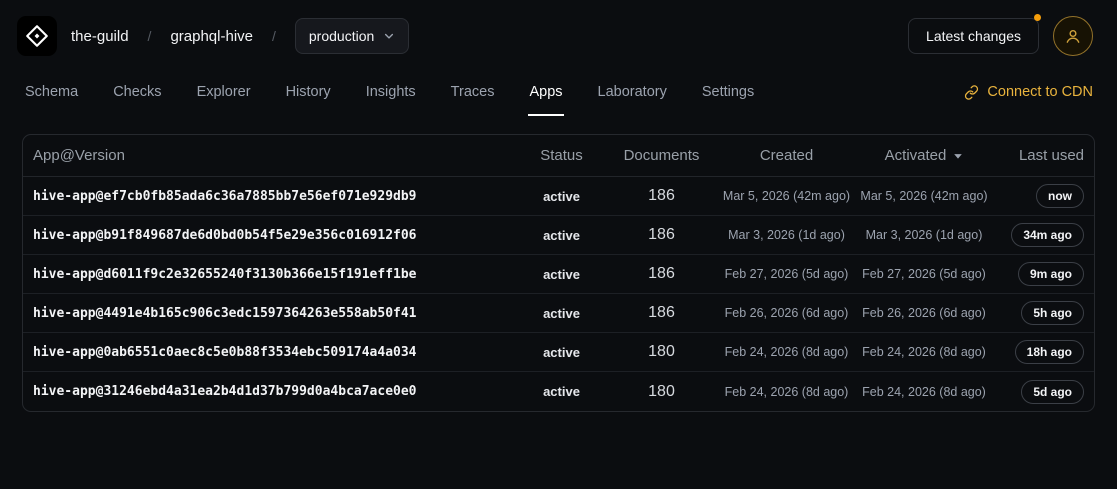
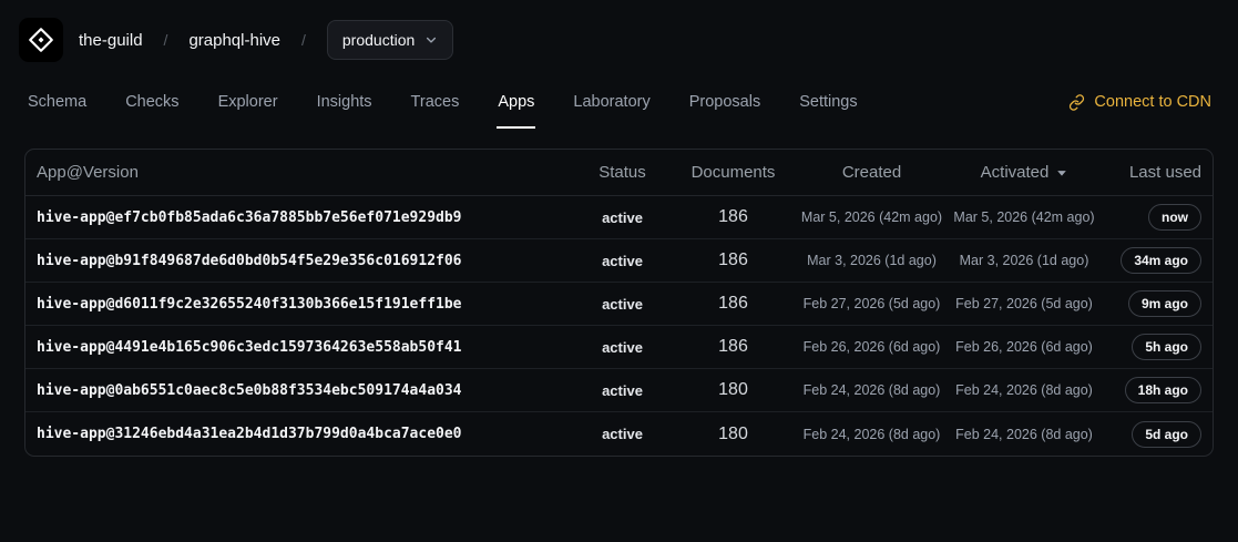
  the-guild
  /
  graphql-hive
  /
  production
- Latest changes
  Schema
  Checks
  Explorer
- History
  Insights
  Traces
  Apps
  Laboratory
+ Proposals
  Settings
  Connect to CDN
  App@Version
  Status
  Documents
  Created
  Activated
  Last used
  hive-app@ef7cb0fb85ada6c36a7885bb7e56ef071e929db9
  active
  186
  Mar 5, 2026 (42m ago)
  Mar 5, 2026 (42m ago)
  now
  hive-app@b91f849687de6d0bd0b54f5e29e356c016912f06
  active
  186
  Mar 3, 2026 (1d ago)
  Mar 3, 2026 (1d ago)
  34m ago
  hive-app@d6011f9c2e32655240f3130b366e15f191eff1be
  active
  186
  Feb 27, 2026 (5d ago)
  Feb 27, 2026 (5d ago)
  9m ago
  hive-app@4491e4b165c906c3edc1597364263e558ab50f41
  active
  186
  Feb 26, 2026 (6d ago)
  Feb 26, 2026 (6d ago)
  5h ago
  hive-app@0ab6551c0aec8c5e0b88f3534ebc509174a4a034
  active
  180
  Feb 24, 2026 (8d ago)
  Feb 24, 2026 (8d ago)
  18h ago
  hive-app@31246ebd4a31ea2b4d1d37b799d0a4bca7ace0e0
  active
  180
  Feb 24, 2026 (8d ago)
  Feb 24, 2026 (8d ago)
  5d ago
